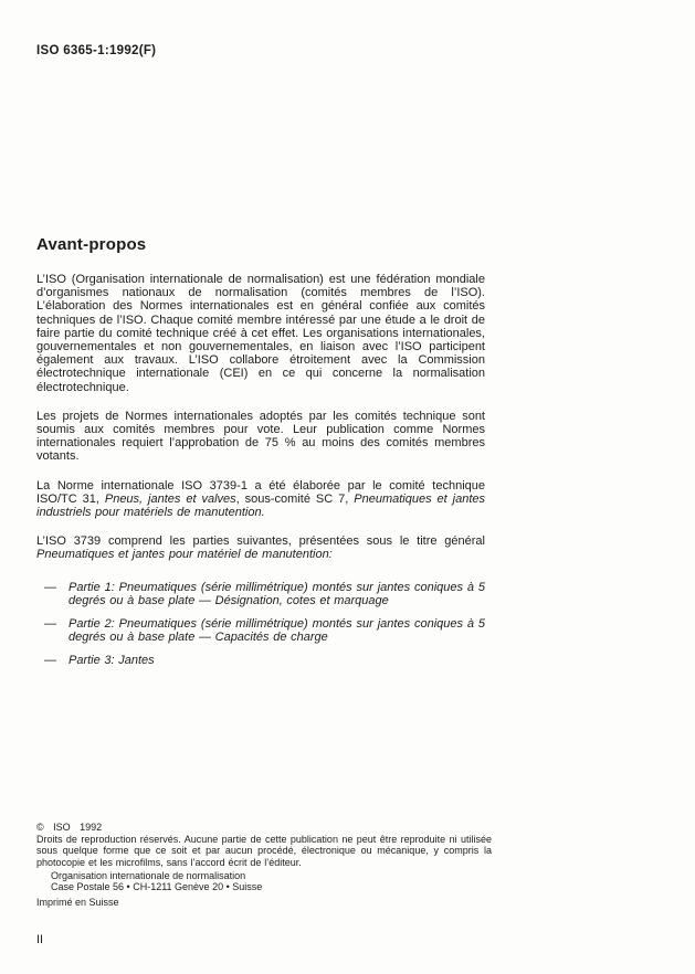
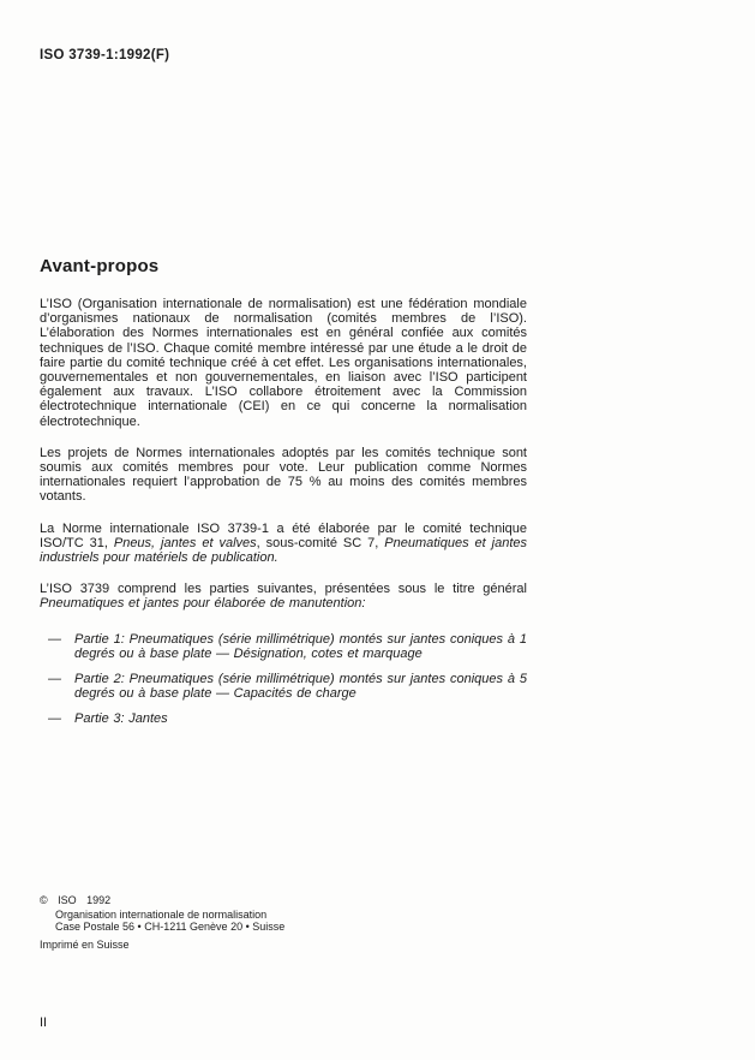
- ISO 6365-1:1992(F)
+ ISO 3739-1:1992(F)
  Avant-propos
  L’ISO (Organisation internationale de normalisation) est une fédération mondiale d’organismes nationaux de normalisation (comités membres de l’ISO). L’élaboration des Normes internationales est en général confiée aux comités techniques de l’ISO. Chaque comité membre intéressé par une étude a le droit de faire partie du comité technique créé à cet effet. Les organisations internationales, gouvernementales et non gouvernementales, en liaison avec l’ISO participent également aux travaux. L’ISO collabore étroitement avec la Commission électrotechnique internationale (CEI) en ce qui concerne la normalisation électrotechnique.
  Les projets de Normes internationales adoptés par les comités technique sont soumis aux comités membres pour vote. Leur publication comme Normes internationales requiert l’approbation de 75 % au moins des comités membres votants.
- La Norme internationale ISO 3739-1 a été élaborée par le comité technique ISO/TC 31, Pneus, jantes et valves, sous-comité SC 7, Pneumatiques et jantes industriels pour matériels de manutention.
+ La Norme internationale ISO 3739-1 a été élaborée par le comité technique ISO/TC 31, Pneus, jantes et valves, sous-comité SC 7, Pneumatiques et jantes industriels pour matériels de publication.
- L’ISO 3739 comprend les parties suivantes, présentées sous le titre général Pneumatiques et jantes pour matériel de manutention:
+ L’ISO 3739 comprend les parties suivantes, présentées sous le titre général Pneumatiques et jantes pour élaborée de manutention:
  —
- Partie 1: Pneumatiques (série millimétrique) montés sur jantes coniques à 5 degrés ou à base plate — Désignation, cotes et marquage
+ Partie 1: Pneumatiques (série millimétrique) montés sur jantes coniques à 1 degrés ou à base plate — Désignation, cotes et marquage
  —
  Partie 2: Pneumatiques (série millimétrique) montés sur jantes coniques à 5 degrés ou à base plate — Capacités de charge
  —
  Partie 3: Jantes
  © ISO 1992
- Droits de reproduction réservés. Aucune partie de cette publication ne peut être reproduite ni utilisée sous quelque forme que ce soit et par aucun procédé, électronique ou mécanique, y compris la photocopie et les microfilms, sans l’accord écrit de l’éditeur.
  Organisation internationale de normalisation
  Case Postale 56 • CH-1211 Genève 20 • Suisse
  Imprimé en Suisse
  II
